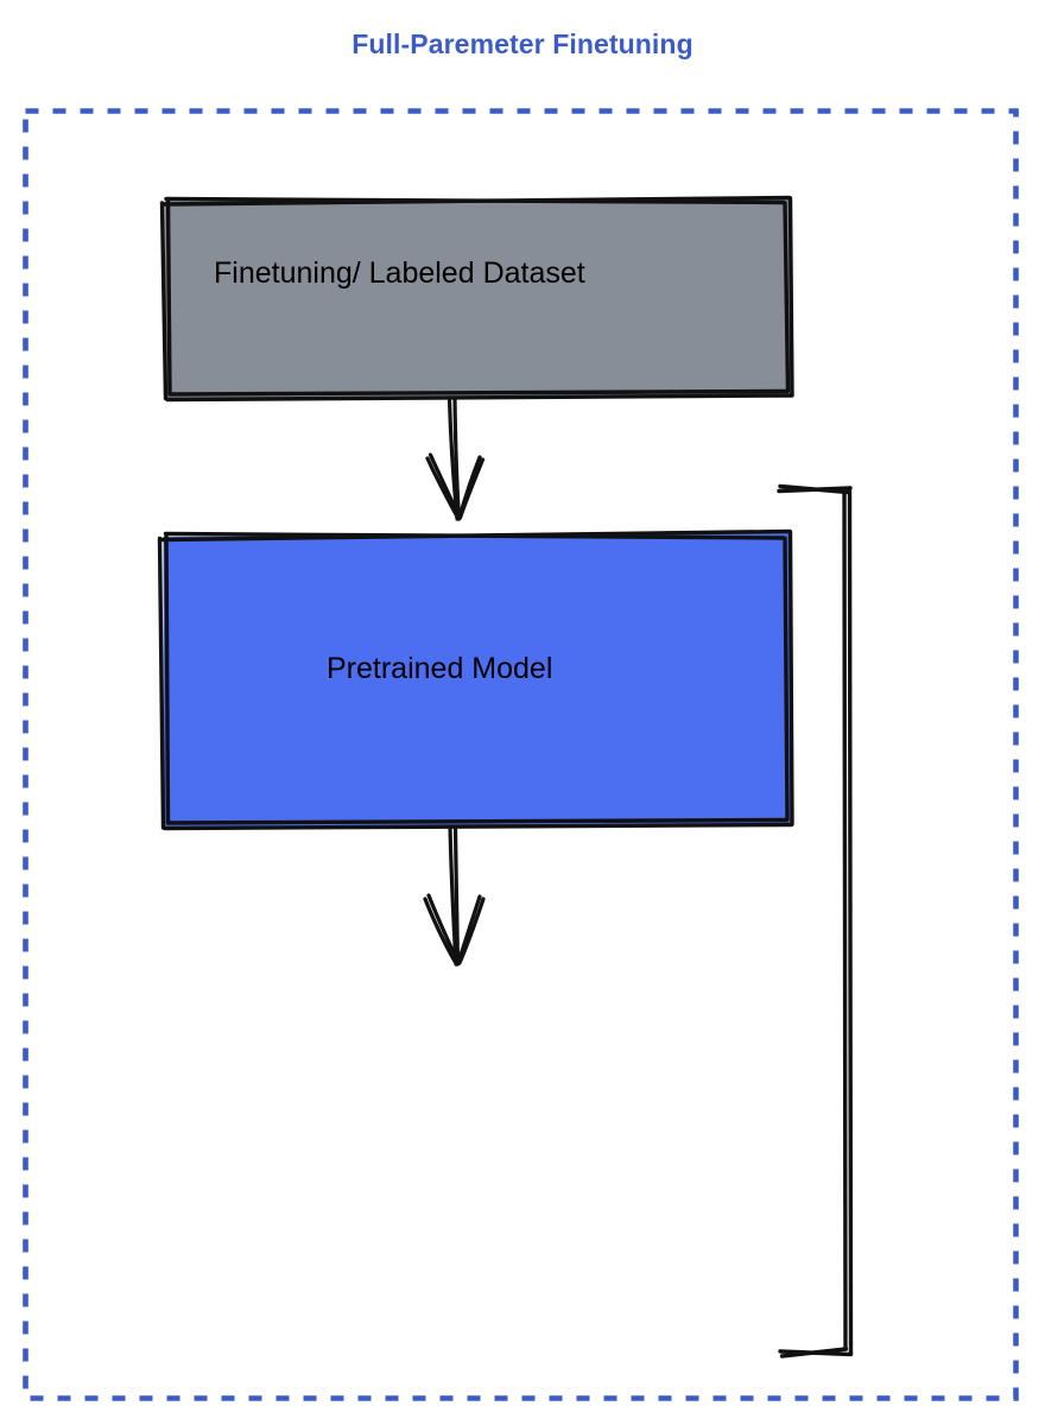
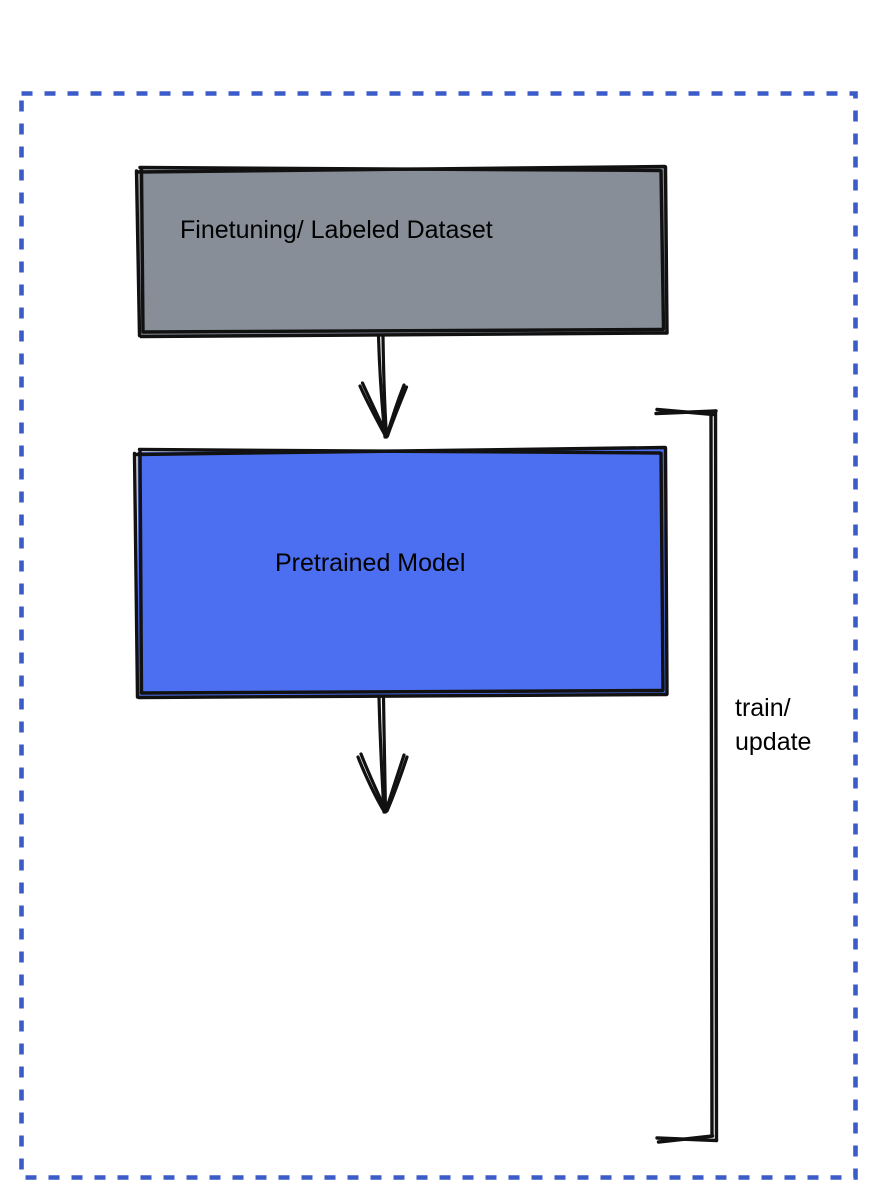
- Full-Paremeter Finetuning
  Finetuning/ Labeled Dataset
  Pretrained Model
+ train/
+ update
